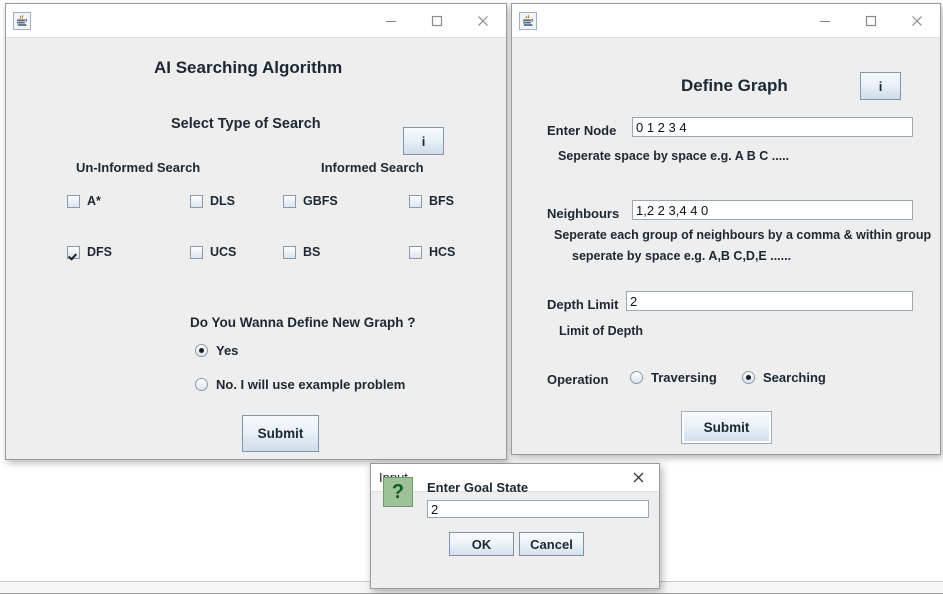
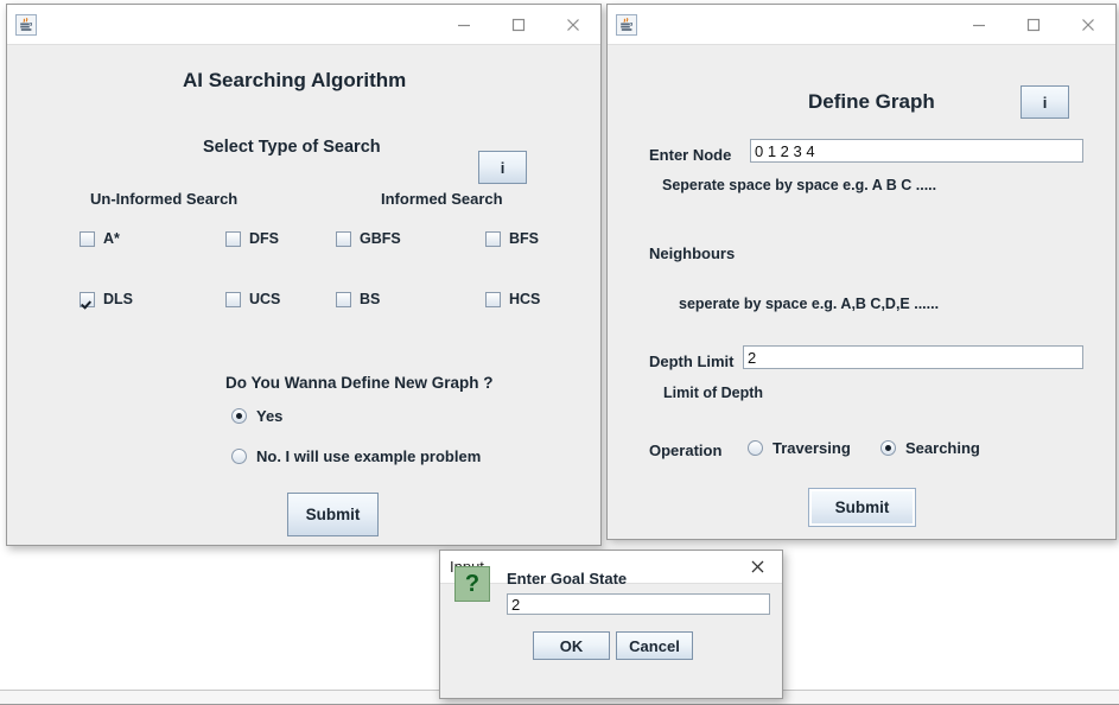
  AI Searching Algorithm
  Select Type of Search
  i
  Un-Informed Search
  Informed Search
  A*
- DLS
+ DFS
  GBFS
  BFS
- DFS
+ DLS
  UCS
  BS
  HCS
  Do You Wanna Define New Graph ?
  Yes
  No. I will use example problem
  Submit
  Define Graph
  i
  Enter Node
  0 1 2 3 4
  Seperate space by space e.g. A B C .....
  Neighbours
- 1,2 2 3,4 4 0
- Seperate each group of neighbours by a comma & within group
  seperate by space e.g. A,B C,D,E ......
  Depth Limit
  2
  Limit of Depth
  Operation
  Traversing
  Searching
  Submit
  ?
  Enter Goal State
  2
  OK
  Cancel
